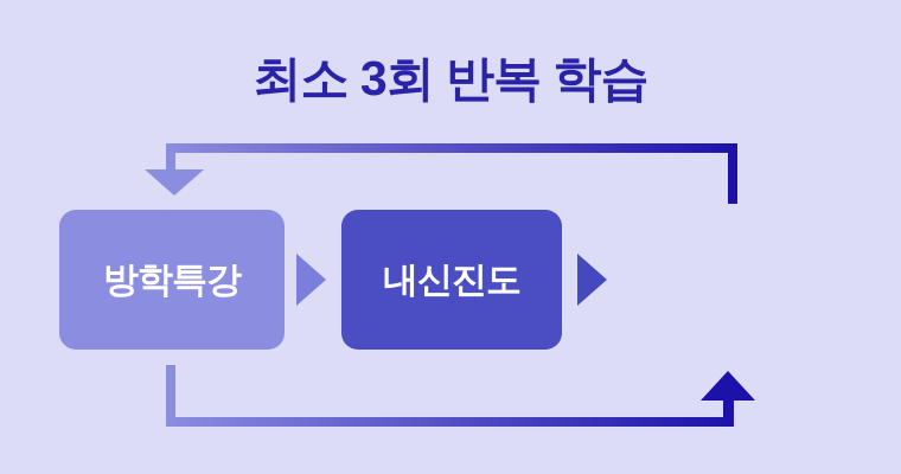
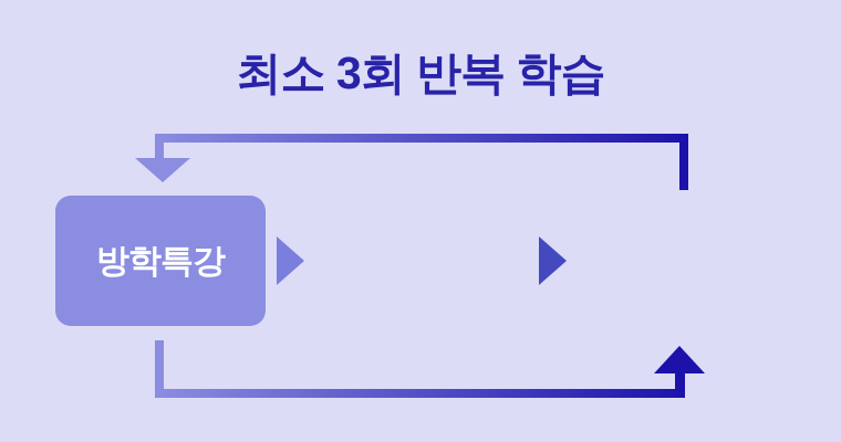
  최소 3회 반복 학습
  방학특강
- 내신진도
